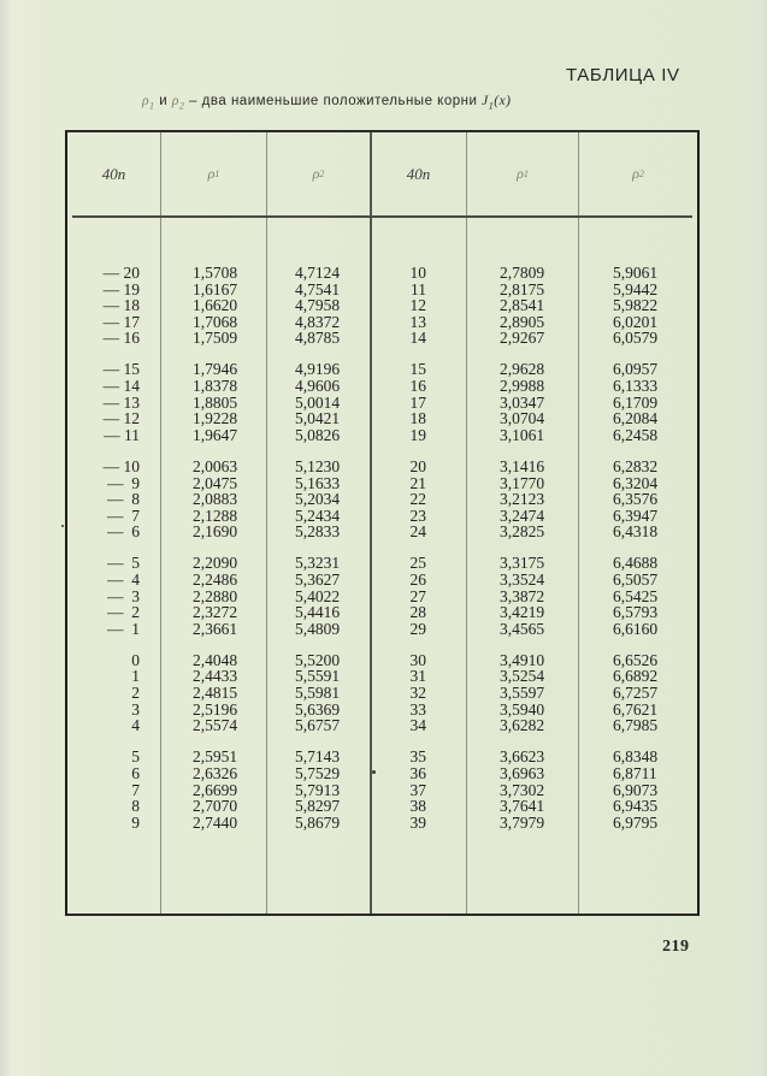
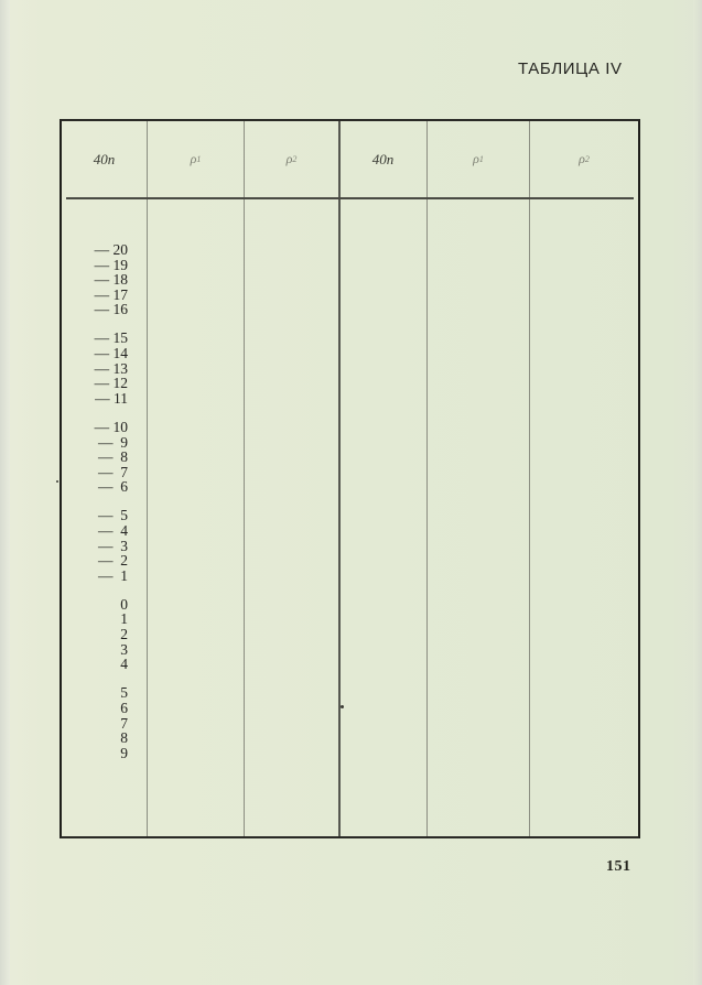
  ТАБЛИЦА IV
- ρ1 и ρ2 – два наименьшие положительные корни J1(x)
  40n
  ρ
  1
  ρ
  2
  40n
  ρ
  1
  ρ
  2
  — 20
  — 19
  — 18
  — 17
  — 16
  — 15
  — 14
  — 13
  — 12
  — 11
  — 10
  — 9
  — 8
  — 7
  — 6
  — 5
  — 4
  — 3
  — 2
  — 1
  0
  1
  2
  3
  4
  5
  6
  7
  8
  9
- 1,5708
- 1,6167
- 1,6620
- 1,7068
- 1,7509
- 1,7946
- 1,8378
- 1,8805
- 1,9228
- 1,9647
- 2,0063
- 2,0475
- 2,0883
- 2,1288
- 2,1690
- 2,2090
- 2,2486
- 2,2880
- 2,3272
- 2,3661
- 2,4048
- 2,4433
- 2,4815
- 2,5196
- 2,5574
- 2,5951
- 2,6326
- 2,6699
- 2,7070
- 2,7440
- 4,7124
- 4,7541
- 4,7958
- 4,8372
- 4,8785
- 4,9196
- 4,9606
- 5,0014
- 5,0421
- 5,0826
- 5,1230
- 5,1633
- 5,2034
- 5,2434
- 5,2833
- 5,3231
- 5,3627
- 5,4022
- 5,4416
- 5,4809
- 5,5200
- 5,5591
- 5,5981
- 5,6369
- 5,6757
- 5,7143
- 5,7529
- 5,7913
- 5,8297
- 5,8679
- 10
- 11
- 12
- 13
- 14
- 15
- 16
- 17
- 18
- 19
- 20
- 21
- 22
- 23
- 24
- 25
- 26
- 27
- 28
- 29
- 30
- 31
- 32
- 33
- 34
- 35
- 36
- 37
- 38
- 39
- 2,7809
- 2,8175
- 2,8541
- 2,8905
- 2,9267
- 2,9628
- 2,9988
- 3,0347
- 3,0704
- 3,1061
- 3,1416
- 3,1770
- 3,2123
- 3,2474
- 3,2825
- 3,3175
- 3,3524
- 3,3872
- 3,4219
- 3,4565
- 3,4910
- 3,5254
- 3,5597
- 3,5940
- 3,6282
- 3,6623
- 3,6963
- 3,7302
- 3,7641
- 3,7979
- 5,9061
- 5,9442
- 5,9822
- 6,0201
- 6,0579
- 6,0957
- 6,1333
- 6,1709
- 6,2084
- 6,2458
- 6,2832
- 6,3204
- 6,3576
- 6,3947
- 6,4318
- 6,4688
- 6,5057
- 6,5425
- 6,5793
- 6,6160
- 6,6526
- 6,6892
- 6,7257
- 6,7621
- 6,7985
- 6,8348
- 6,8711
- 6,9073
- 6,9435
- 6,9795
- 219
+ 151
